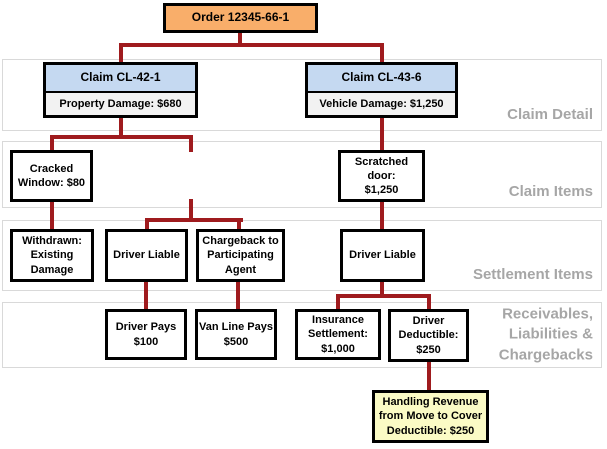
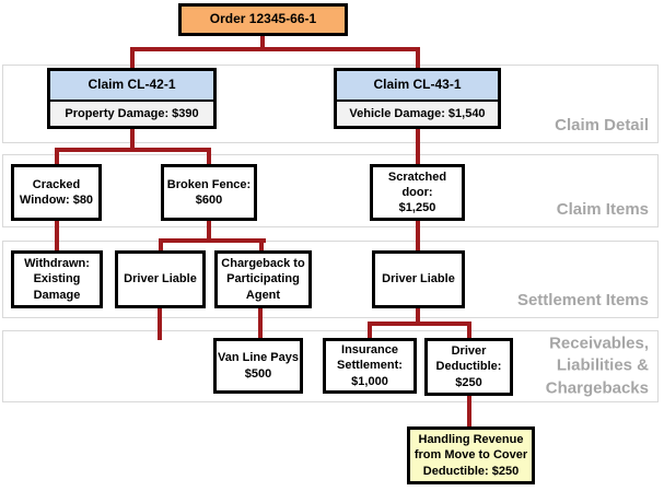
  Claim Detail
  Claim Items
  Settlement Items
  Receivables,
  Liabilities &
  Chargebacks
  Order 12345-66-1
  Claim CL-42-1
- Property Damage: $680
+ Property Damage: $390
- Claim CL-43-6
+ Claim CL-43-1
- Vehicle Damage: $1,250
+ Vehicle Damage: $1,540
  Cracked
  Window: $80
+ Broken Fence:
+ $600
  Scratched door:
  $1,250
  Withdrawn:
  Existing
  Damage
  Driver Liable
  Chargeback to
  Participating
  Agent
  Driver Liable
- Driver Pays
- $100
  Van Line Pays
  $500
  Insurance
  Settlement:
  $1,000
  Driver
  Deductible:
  $250
  Handling Revenue
  from Move to Cover
  Deductible: $250
